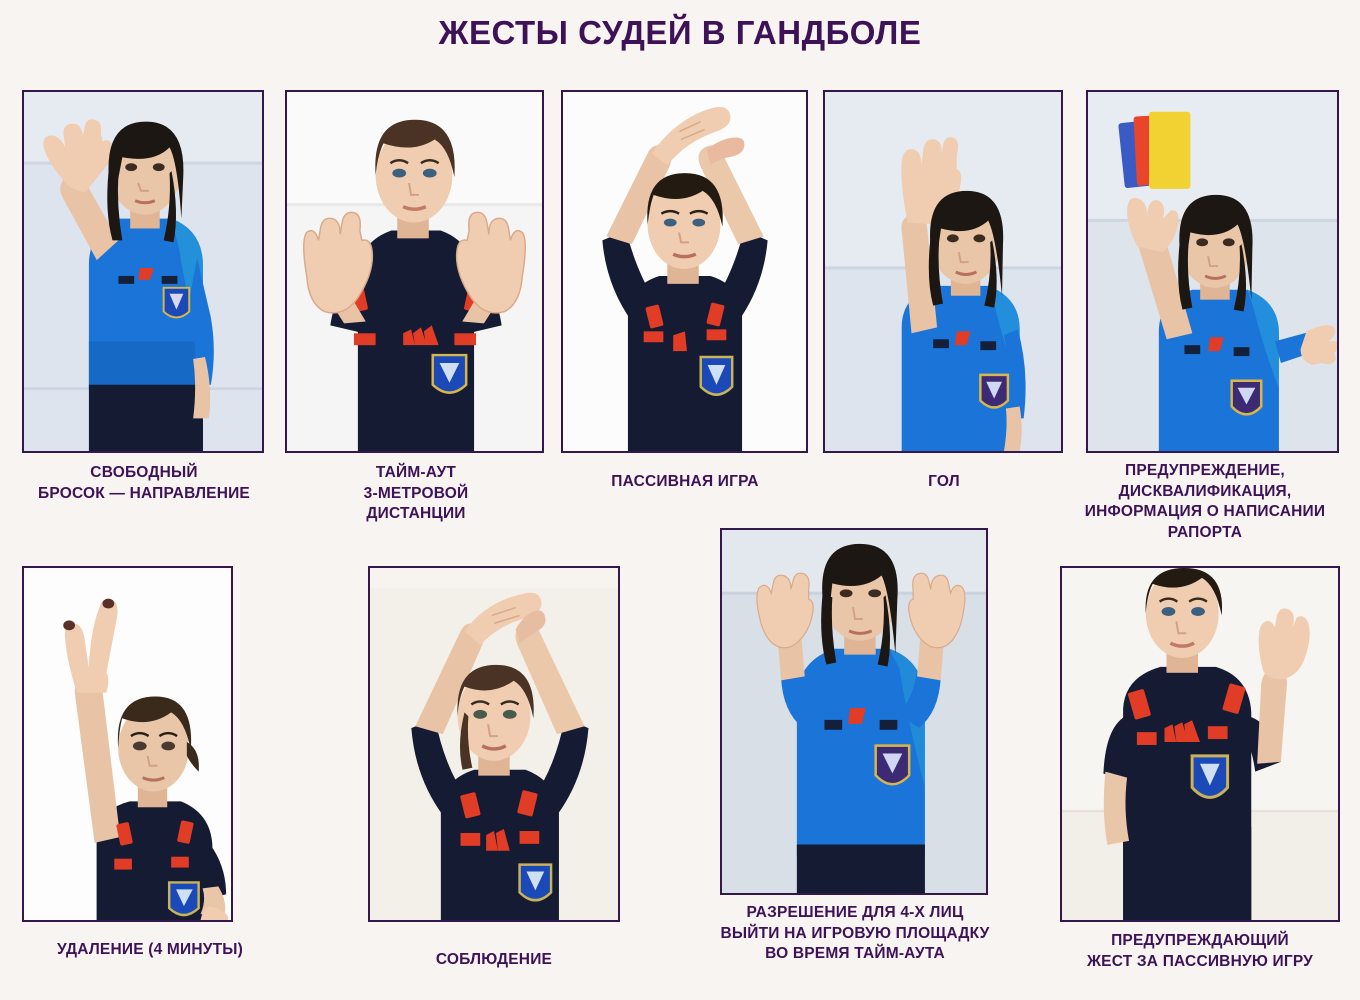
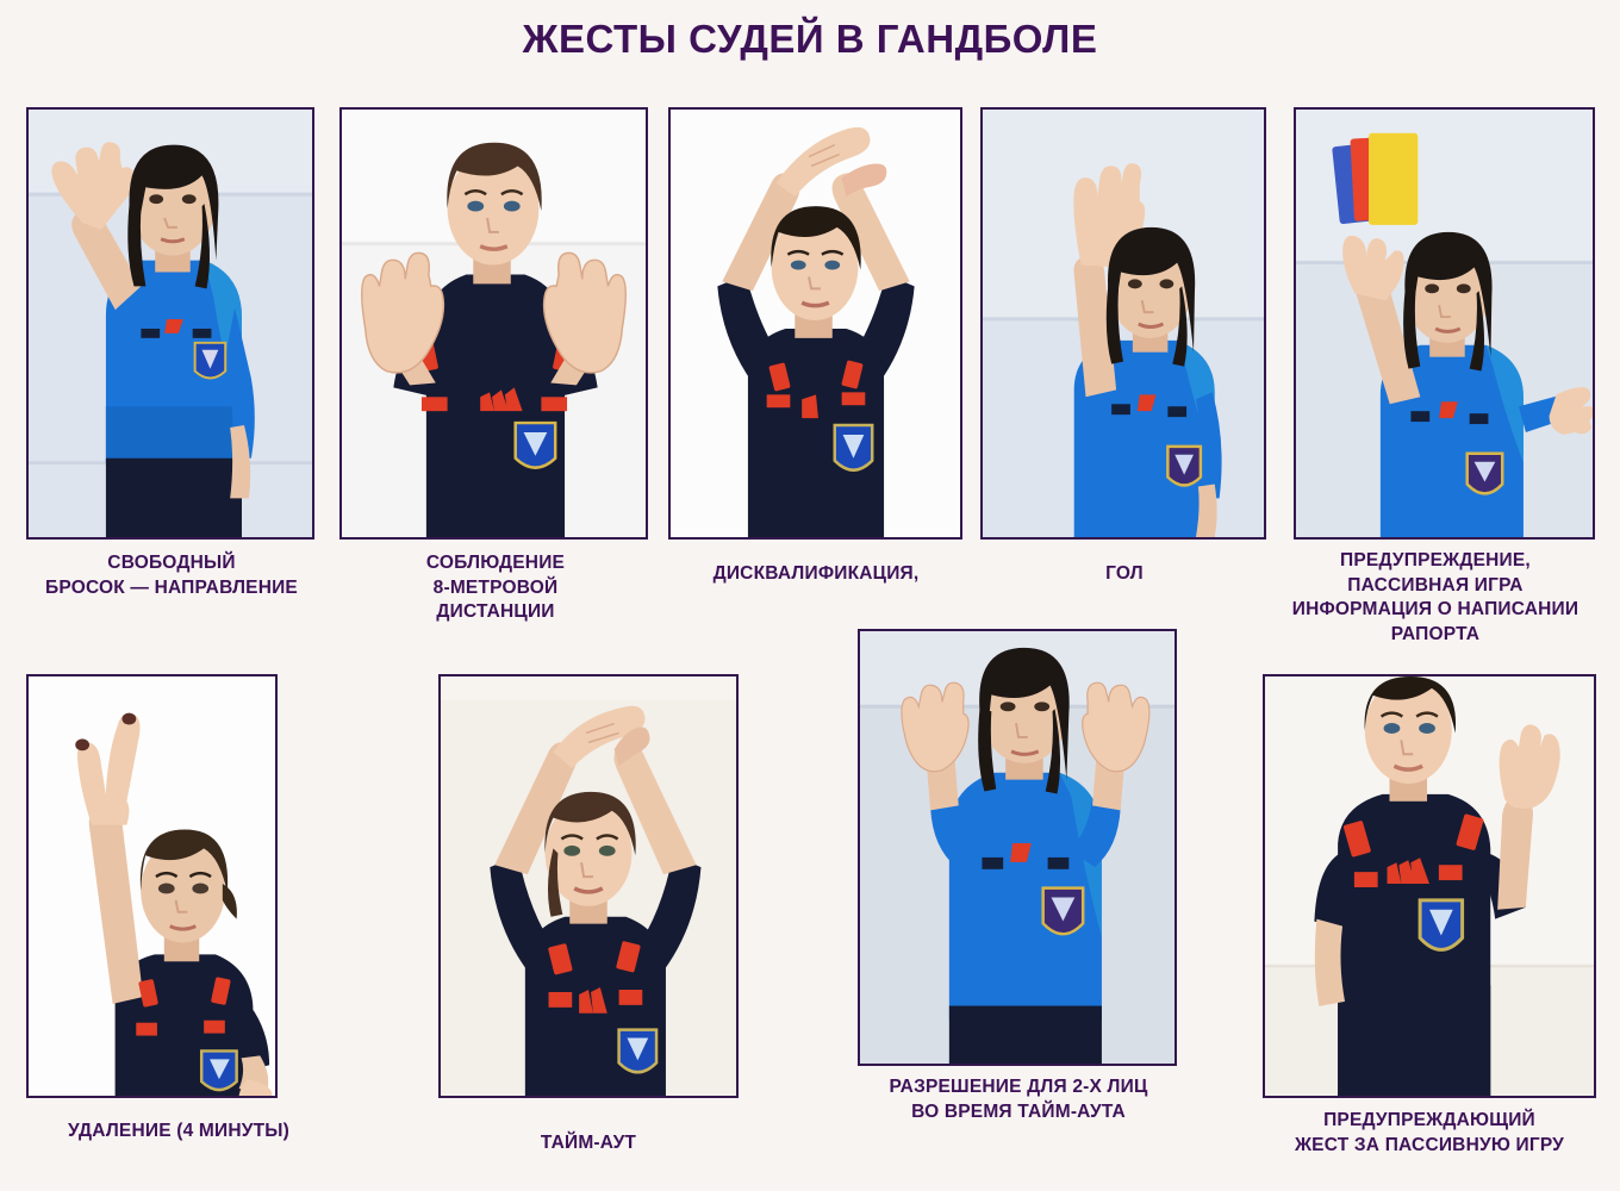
  ЖЕСТЫ СУДЕЙ В ГАНДБОЛЕ
  СВОБОДНЫЙ
  БРОСОК — НАПРАВЛЕНИЕ
- ТАЙМ-АУТ
+ СОБЛЮДЕНИЕ
- 3-МЕТРОВОЙ
+ 8-МЕТРОВОЙ
  ДИСТАНЦИИ
- ПАССИВНАЯ ИГРА
+ ДИСКВАЛИФИКАЦИЯ,
  ГОЛ
  ПРЕДУПРЕЖДЕНИЕ,
- ДИСКВАЛИФИКАЦИЯ,
+ ПАССИВНАЯ ИГРА
  ИНФОРМАЦИЯ О НАПИСАНИИ
  РАПОРТА
  УДАЛЕНИЕ (4 МИНУТЫ)
- СОБЛЮДЕНИЕ
+ ТАЙМ-АУТ
- РАЗРЕШЕНИЕ ДЛЯ 4-Х ЛИЦ
+ РАЗРЕШЕНИЕ ДЛЯ 2-Х ЛИЦ
- ВЫЙТИ НА ИГРОВУЮ ПЛОЩАДКУ
  ВО ВРЕМЯ ТАЙМ-АУТА
  ПРЕДУПРЕЖДАЮЩИЙ
  ЖЕСТ ЗА ПАССИВНУЮ ИГРУ
